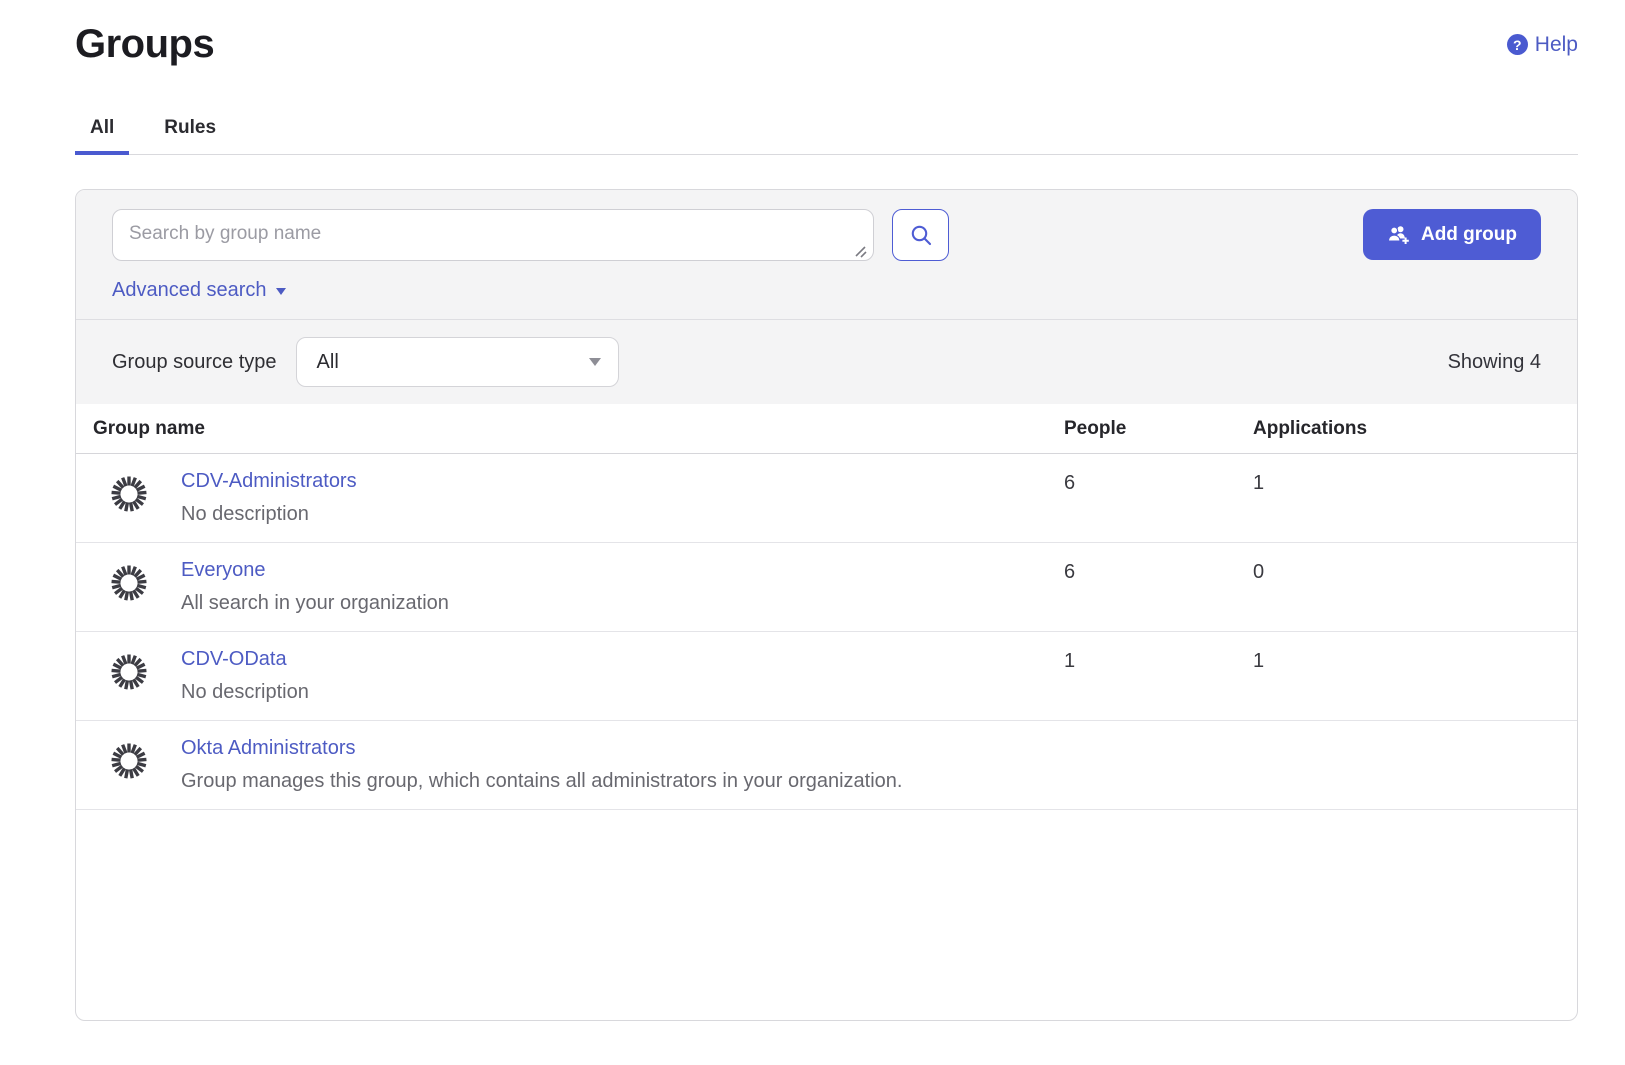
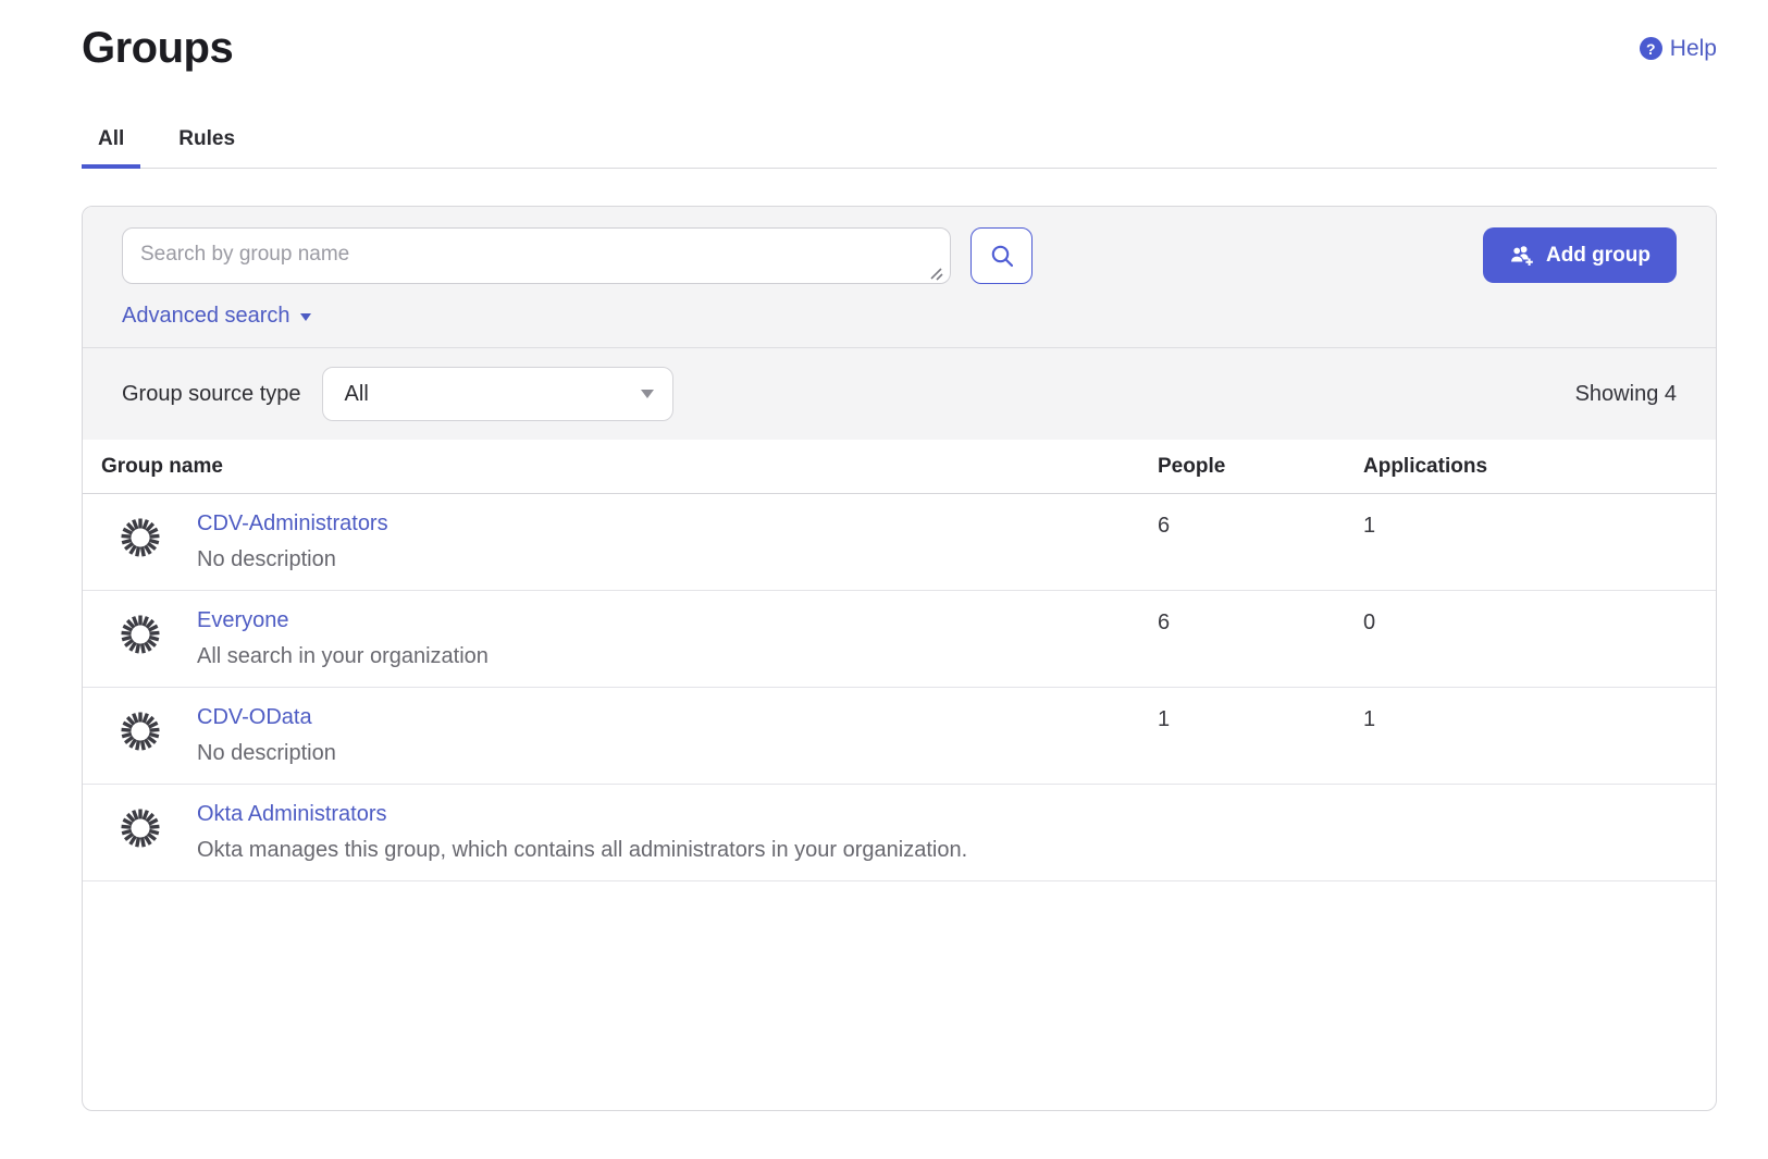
  Groups
  ?
  Help
  All
  Rules
  Search by group name
  Add group
  Advanced search
  Group source type
  All
  Showing 4
  Group name
  People
  Applications
  CDV-Administrators
  No description
  6
  1
  Everyone
  All search in your organization
  6
  0
  CDV-OData
  No description
  1
  1
  Okta Administrators
- Group manages this group, which contains all administrators in your organization.
+ Okta manages this group, which contains all administrators in your organization.
